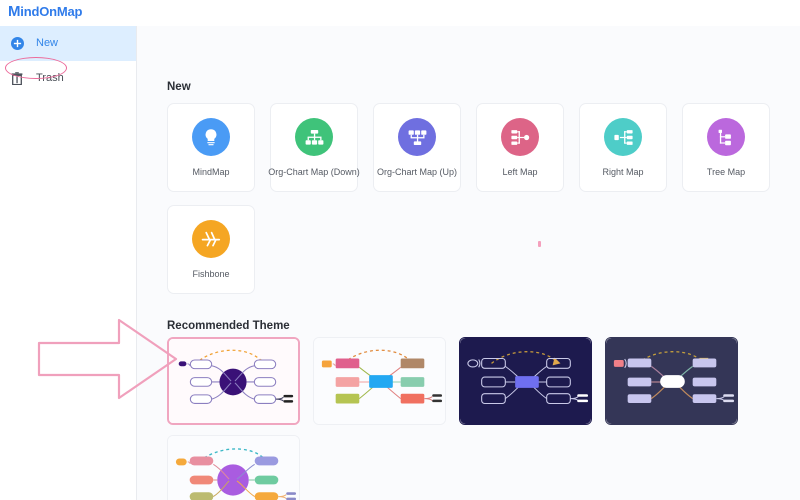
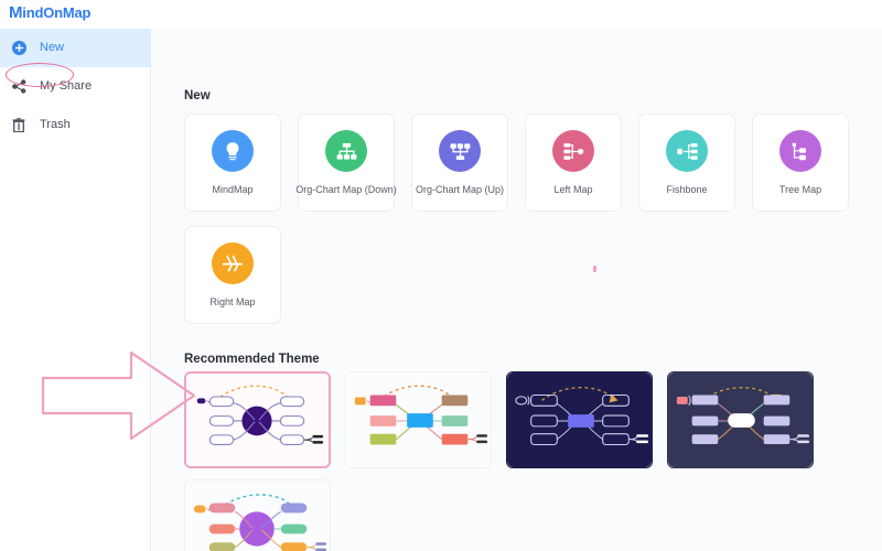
  MindOnMap
  New
+ My Share
  Trash
  New
  Recommended Theme
  MindMap
  Org-Chart Map (Down)
  Org-Chart Map (Up)
  Left Map
- Right Map
+ Fishbone
  Tree Map
- Fishbone
+ Right Map
